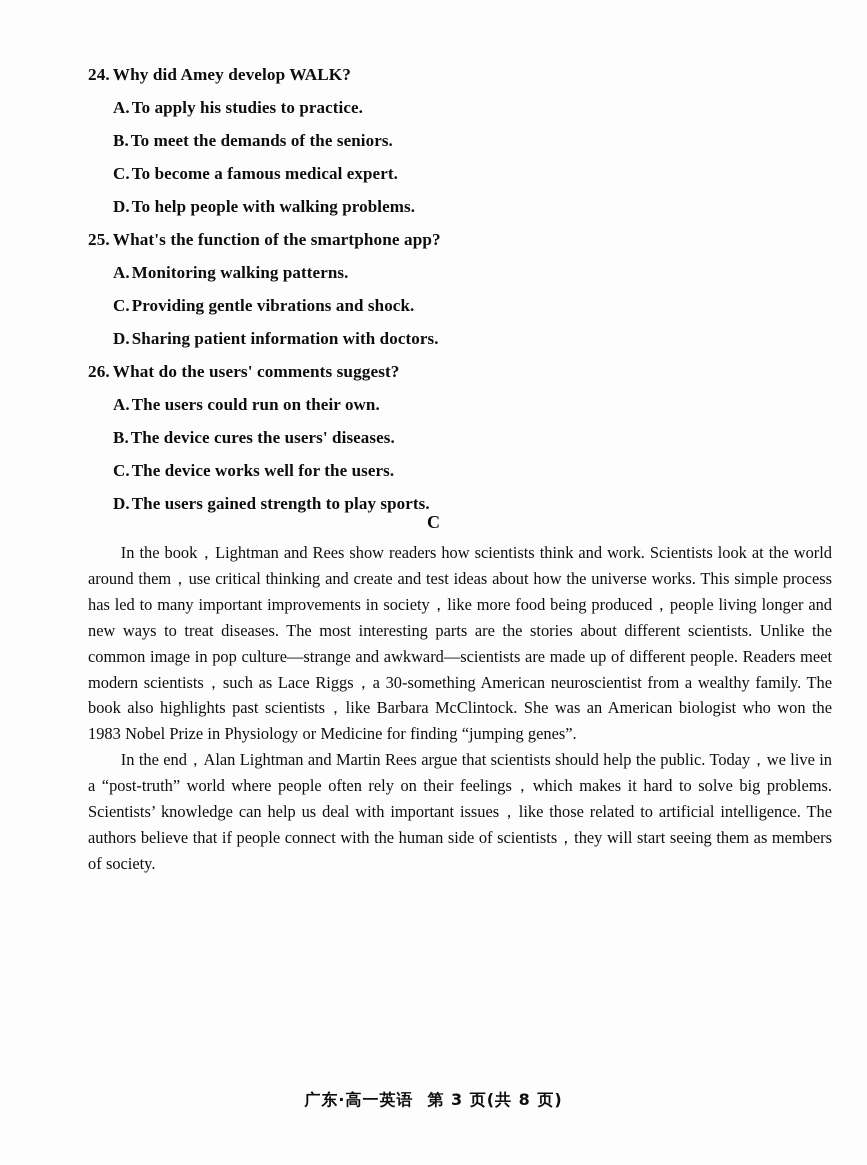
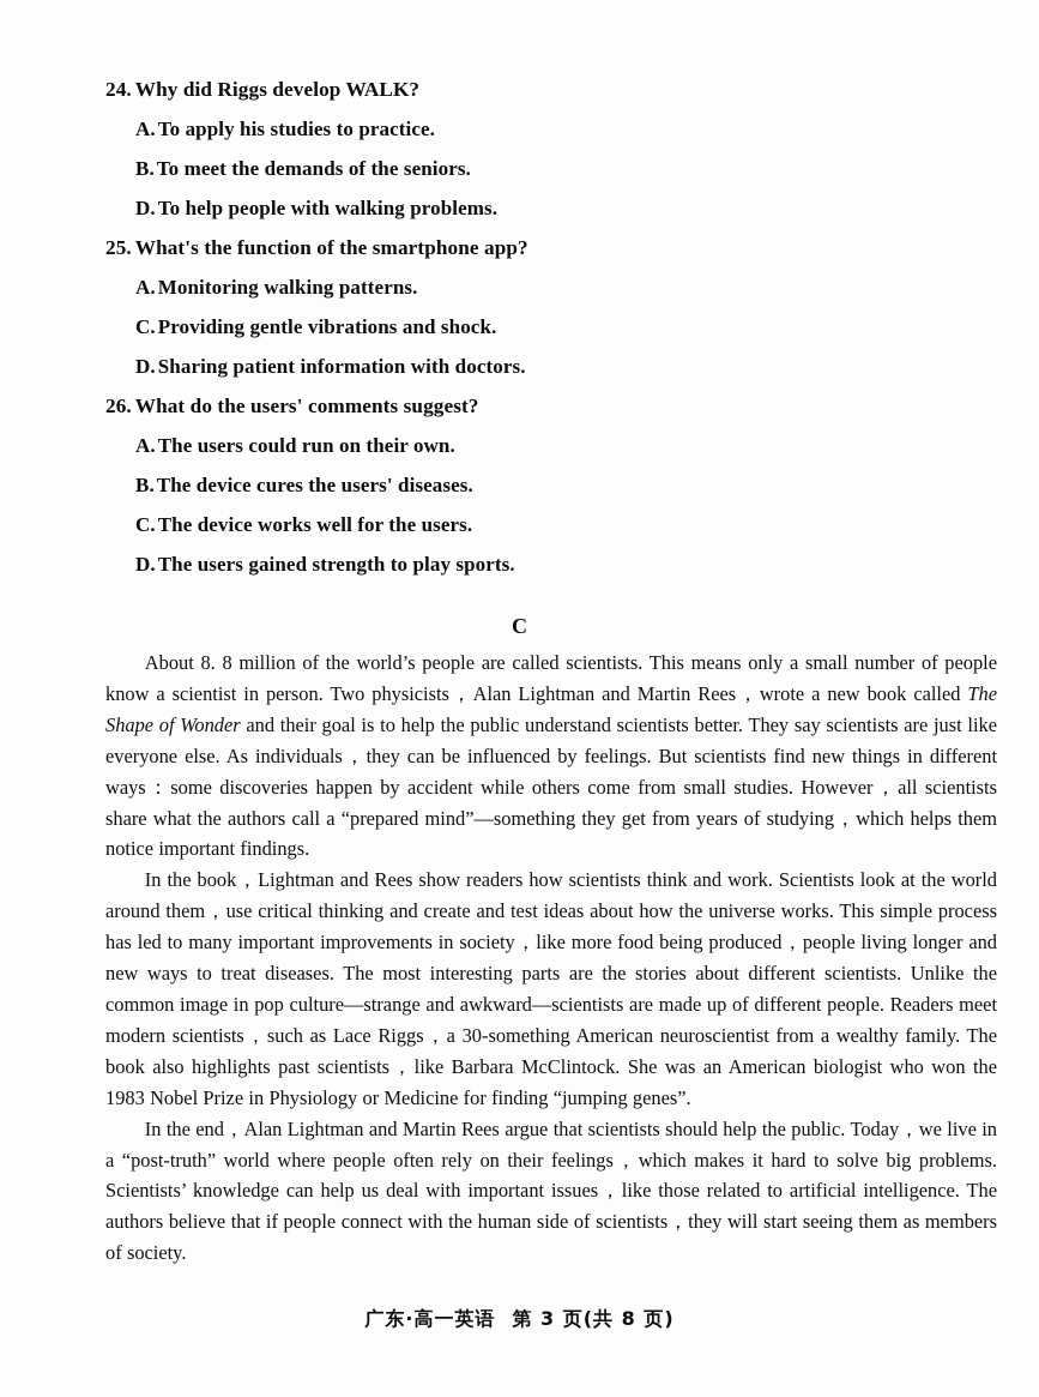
- 24. Why did Amey develop WALK?
+ 24. Why did Riggs develop WALK?
  A.To apply his studies to practice.
  B.To meet the demands of the seniors.
- C.To become a famous medical expert.
  D.To help people with walking problems.
  25. What's the function of the smartphone app?
  A.Monitoring walking patterns.
  C.Providing gentle vibrations and shock.
  D.Sharing patient information with doctors.
  26. What do the users' comments suggest?
  A.The users could run on their own.
  B.The device cures the users' diseases.
  C.The device works well for the users.
  D.The users gained strength to play sports.
  C
+ About 8. 8 million of the world’s people are called scientists. This means only a small number of people know a scientist in person. Two physicists，Alan Lightman and Martin Rees，wrote a new book called The Shape of Wonder and their goal is to help the public understand scientists better. They say scientists are just like everyone else. As individuals，they can be influenced by feelings. But scientists find new things in different ways：some discoveries happen by accident while others come from small studies. However，all scientists share what the authors call a “prepared mind”—something they get from years of studying，which helps them notice important findings.
  In the book，Lightman and Rees show readers how scientists think and work. Scientists look at the world around them，use critical thinking and create and test ideas about how the universe works. This simple process has led to many important improvements in society，like more food being produced，people living longer and new ways to treat diseases. The most interesting parts are the stories about different scientists. Unlike the common image in pop culture—strange and awkward—scientists are made up of different people. Readers meet modern scientists，such as Lace Riggs，a 30-something American neuroscientist from a wealthy family. The book also highlights past scientists，like Barbara McClintock. She was an American biologist who won the 1983 Nobel Prize in Physiology or Medicine for finding “jumping genes”.
  In the end，Alan Lightman and Martin Rees argue that scientists should help the public. Today，we live in a “post-truth” world where people often rely on their feelings，which makes it hard to solve big problems. Scientists’ knowledge can help us deal with important issues，like those related to artificial intelligence. The authors believe that if people connect with the human side of scientists，they will start seeing them as members of society.
  广东·高一英语 第 3 页(共 8 页)
